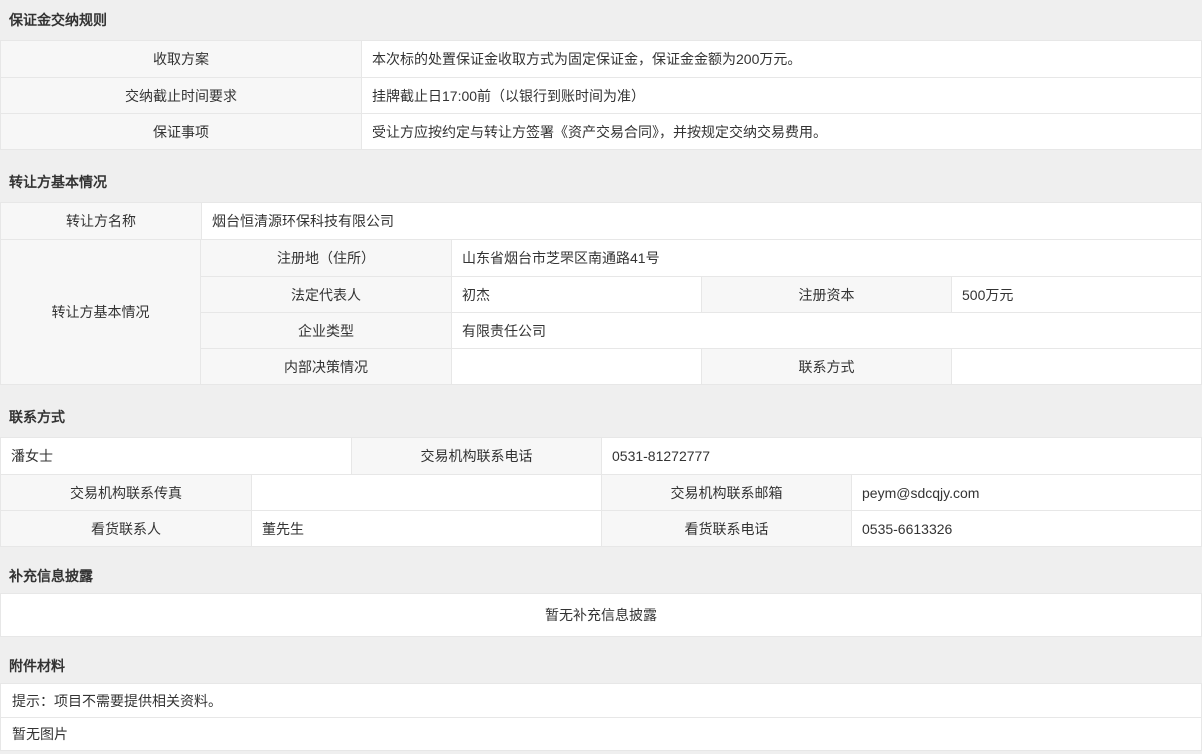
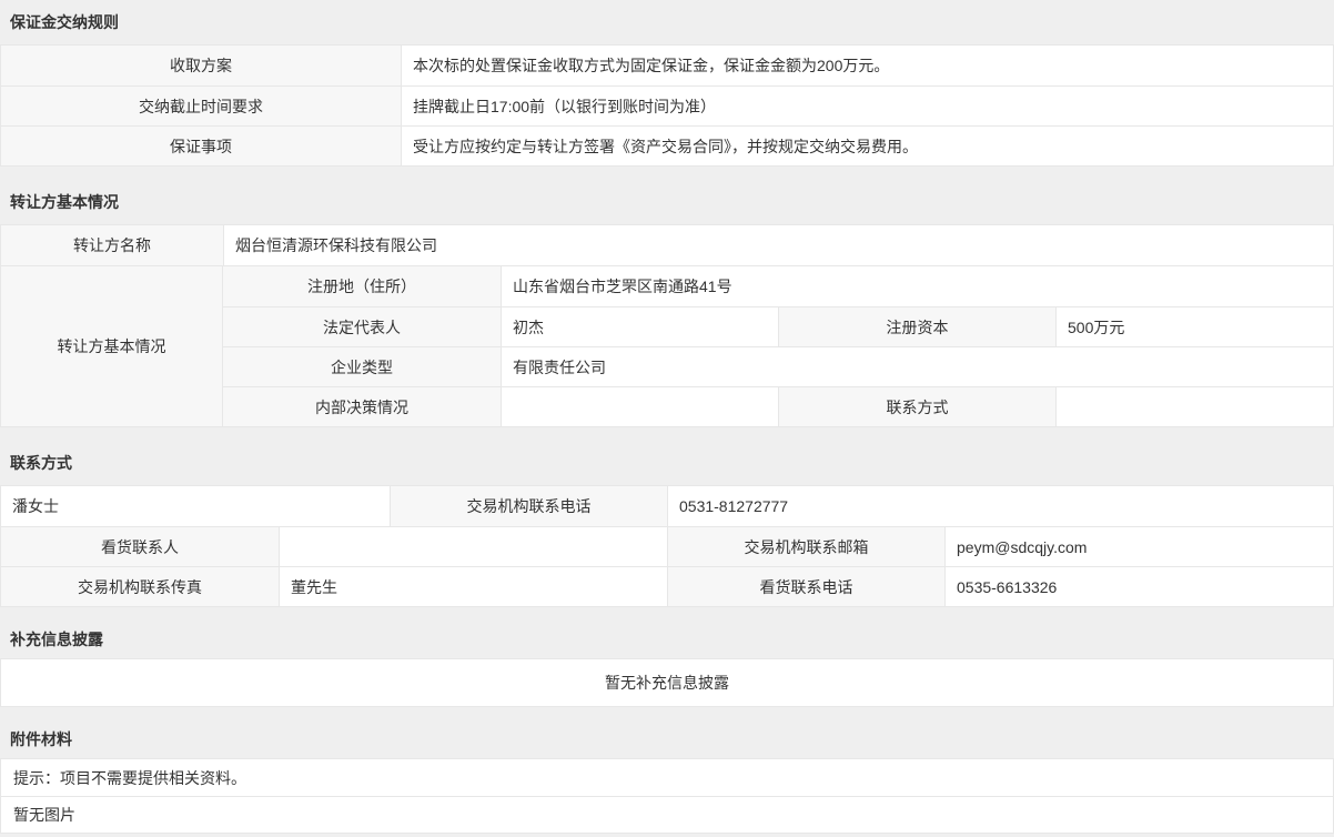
  保证金交纳规则
  收取方案
  本次标的处置保证金收取方式为固定保证金，保证金金额为200万元。
  交纳截止时间要求
  挂牌截止日17:00前（以银行到账时间为准）
  保证事项
  受让方应按约定与转让方签署《资产交易合同》，并按规定交纳交易费用。
  转让方基本情况
  转让方名称
  烟台恒清源环保科技有限公司
  转让方基本情况
  注册地（住所）
  山东省烟台市芝罘区南通路41号
  法定代表人
  初杰
  注册资本
  500万元
  企业类型
  有限责任公司
  内部决策情况
  联系方式
  联系方式
  潘女士
  交易机构联系电话
  0531-81272777
- 交易机构联系传真
+ 看货联系人
  交易机构联系邮箱
  peym@sdcqjy.com
- 看货联系人
+ 交易机构联系传真
  董先生
  看货联系电话
  0535-6613326
  补充信息披露
  暂无补充信息披露
  附件材料
  提示：项目不需要提供相关资料。
  暂无图片
